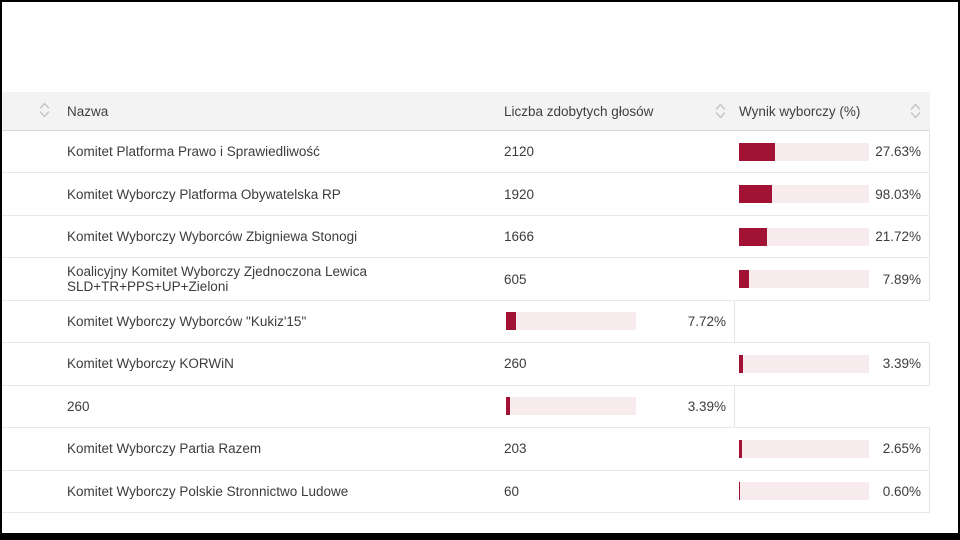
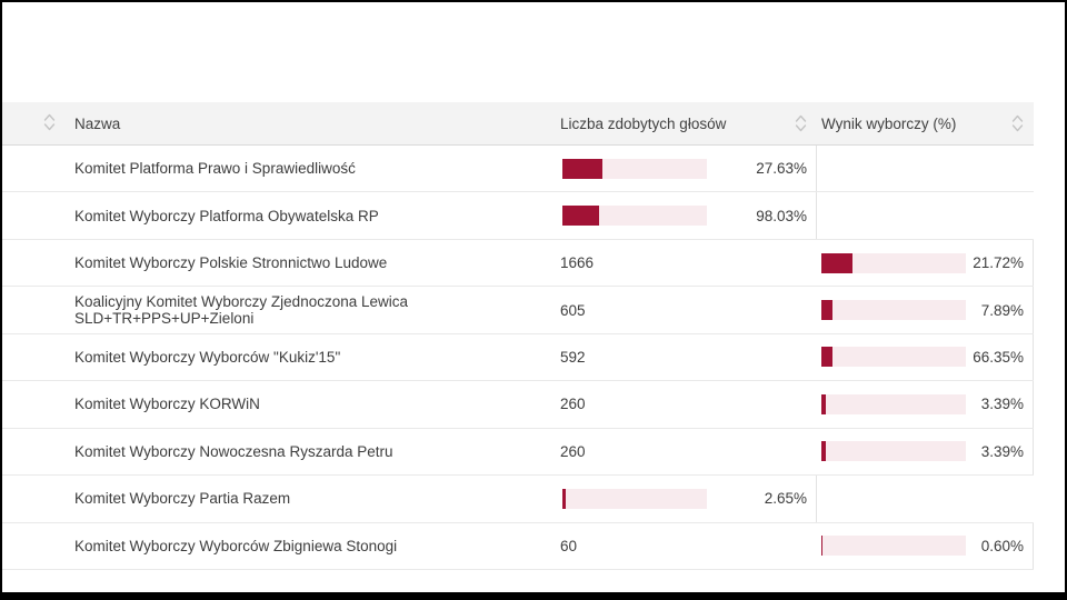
  Nazwa
  Liczba zdobytych głosów
  Wynik wyborczy (%)
  Komitet Platforma Prawo i Sprawiedliwość
- 2120
  27.63%
  Komitet Wyborczy Platforma Obywatelska RP
- 1920
  98.03%
- Komitet Wyborczy Wyborców Zbigniewa Stonogi
+ Komitet Wyborczy Polskie Stronnictwo Ludowe
  1666
  21.72%
  Koalicyjny Komitet Wyborczy Zjednoczona Lewica SLD+TR+PPS+UP+Zieloni
  605
  7.89%
  Komitet Wyborczy Wyborców "Kukiz'15"
+ 592
- 7.72%
+ 66.35%
  Komitet Wyborczy KORWiN
  260
  3.39%
+ Komitet Wyborczy Nowoczesna Ryszarda Petru
  260
  3.39%
  Komitet Wyborczy Partia Razem
- 203
  2.65%
- Komitet Wyborczy Polskie Stronnictwo Ludowe
+ Komitet Wyborczy Wyborców Zbigniewa Stonogi
  60
  0.60%
